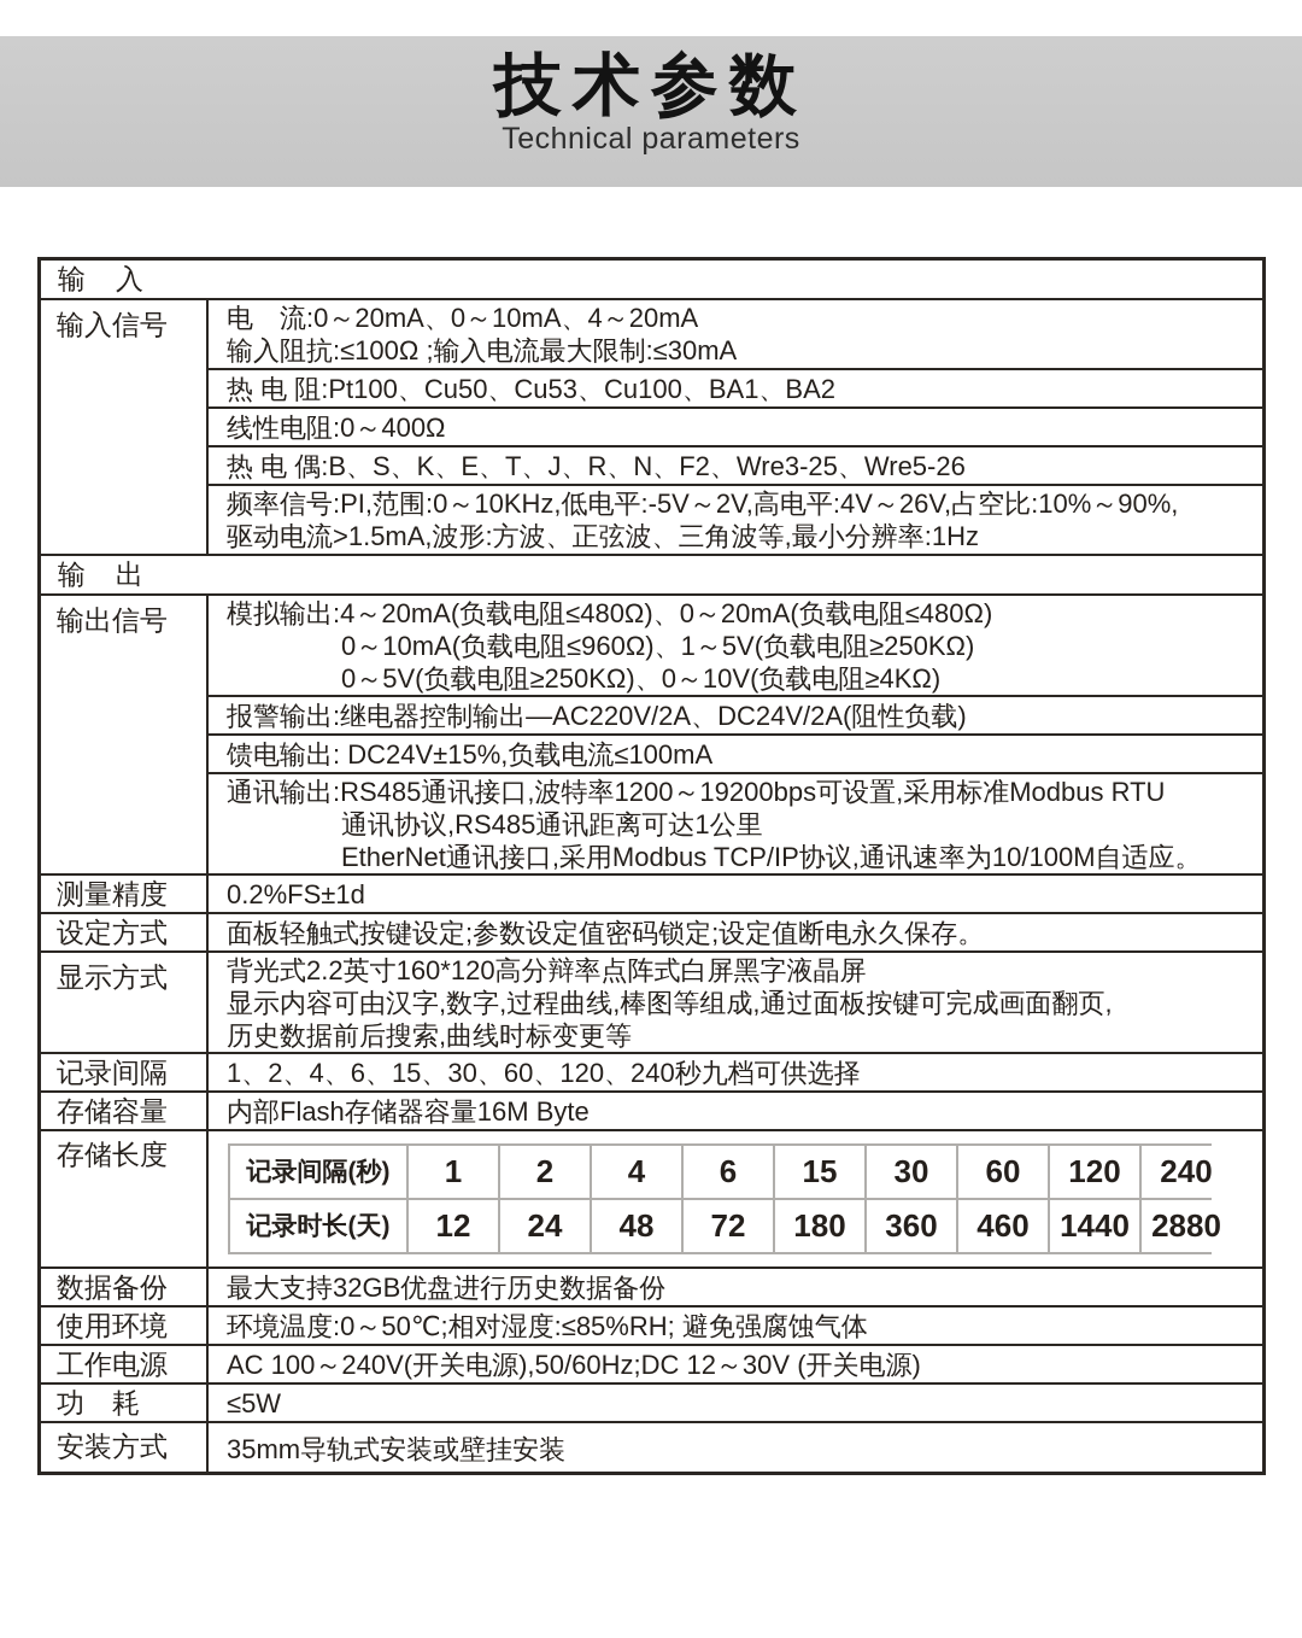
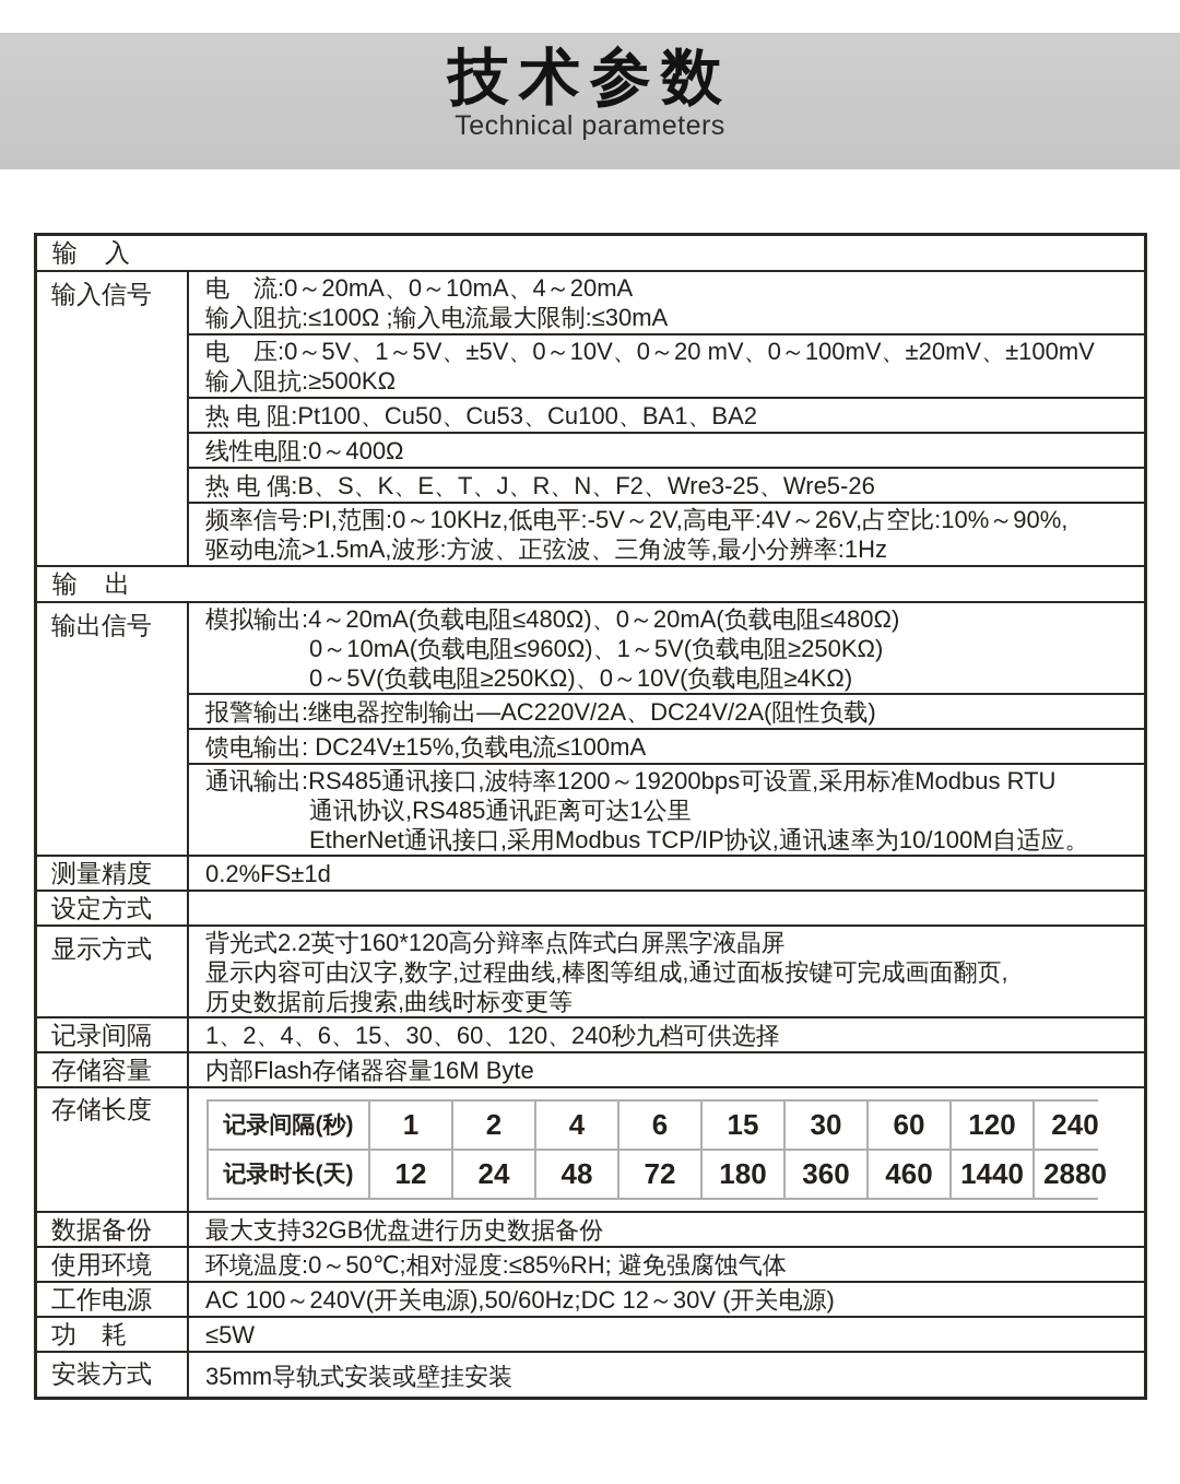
  技术参数
  Technical parameters
  输 入
  输入信号
  电 流:0～20mA、0～10mA、4～20mA
  输入阻抗:≤100Ω ;输入电流最大限制:≤30mA
+ 电 压:0～5V、1～5V、±5V、0～10V、0～20 mV、0～100mV、±20mV、±100mV
+ 输入阻抗:≥500KΩ
  热 电 阻:Pt100、Cu50、Cu53、Cu100、BA1、BA2
  线性电阻:0～400Ω
  热 电 偶:B、S、K、E、T、J、R、N、F2、Wre3-25、Wre5-26
  频率信号:PI,范围:0～10KHz,低电平:-5V～2V,高电平:4V～26V,占空比:10%～90%,
  驱动电流>1.5mA,波形:方波、正弦波、三角波等,最小分辨率:1Hz
  输 出
  输出信号
  模拟输出:4～20mA(负载电阻≤480Ω)、0～20mA(负载电阻≤480Ω)
  0～10mA(负载电阻≤960Ω)、1～5V(负载电阻≥250KΩ)
  0～5V(负载电阻≥250KΩ)、0～10V(负载电阻≥4KΩ)
  报警输出:继电器控制输出—AC220V/2A、DC24V/2A(阻性负载)
  馈电输出: DC24V±15%,负载电流≤100mA
  通讯输出:RS485通讯接口,波特率1200～19200bps可设置,采用标准Modbus RTU
  通讯协议,RS485通讯距离可达1公里
  EtherNet通讯接口,采用Modbus TCP/IP协议,通讯速率为10/100M自适应。
  测量精度
  0.2%FS±1d
  设定方式
- 面板轻触式按键设定;参数设定值密码锁定;设定值断电永久保存。
  显示方式
  背光式2.2英寸160*120高分辩率点阵式白屏黑字液晶屏
  显示内容可由汉字,数字,过程曲线,棒图等组成,通过面板按键可完成画面翻页,
  历史数据前后搜索,曲线时标变更等
  记录间隔
  1、2、4、6、15、30、60、120、240秒九档可供选择
  存储容量
  内部Flash存储器容量16M Byte
  存储长度
  记录间隔(秒)
  1
  2
  4
  6
  15
  30
  60
  120
  240
  记录时长(天)
  12
  24
  48
  72
  180
  360
  460
  1440
  2880
  数据备份
  最大支持32GB优盘进行历史数据备份
  使用环境
  环境温度:0～50℃;相对湿度:≤85%RH; 避免强腐蚀气体
  工作电源
  AC 100～240V(开关电源),50/60Hz;DC 12～30V (开关电源)
  功 耗
  ≤5W
  安装方式
  35mm导轨式安装或壁挂安装
